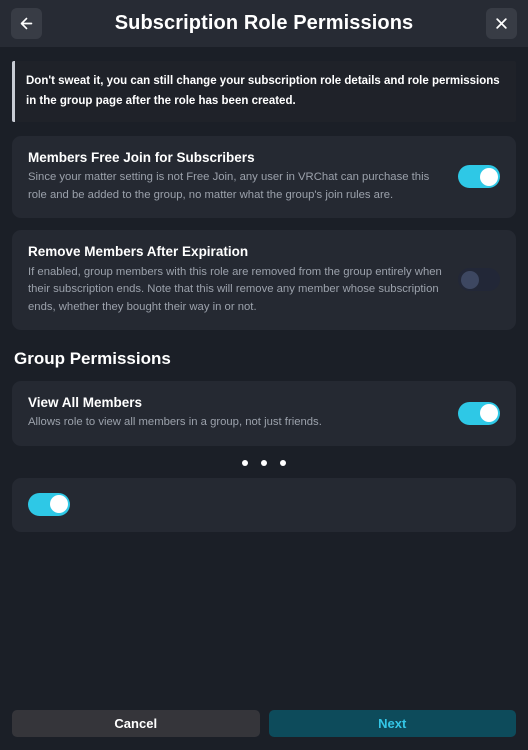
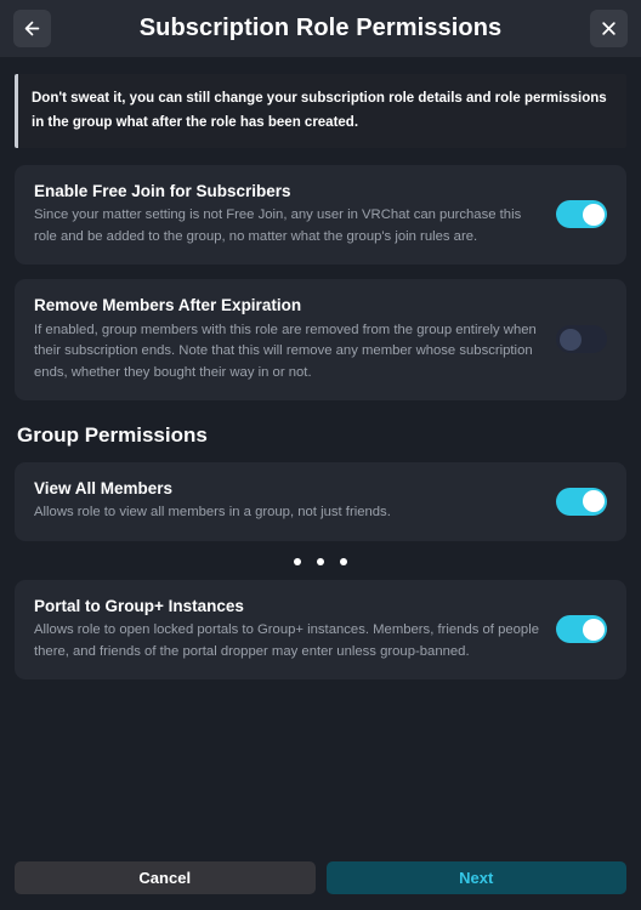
  Subscription Role Permissions
- Don't sweat it, you can still change your subscription role details and role permissions in the group page after the role has been created.
+ Don't sweat it, you can still change your subscription role details and role permissions in the group what after the role has been created.
- Members Free Join for Subscribers
+ Enable Free Join for Subscribers
  Since your matter setting is not Free Join, any user in VRChat can purchase this role and be added to the group, no matter what the group's join rules are.
  Remove Members After Expiration
  If enabled, group members with this role are removed from the group entirely when their subscription ends. Note that this will remove any member whose subscription ends, whether they bought their way in or not.
  Group Permissions
  View All Members
  Allows role to view all members in a group, not just friends.
+ Portal to Group+ Instances
+ Allows role to open locked portals to Group+ instances. Members, friends of people there, and friends of the portal dropper may enter unless group-banned.
  Cancel
  Next
